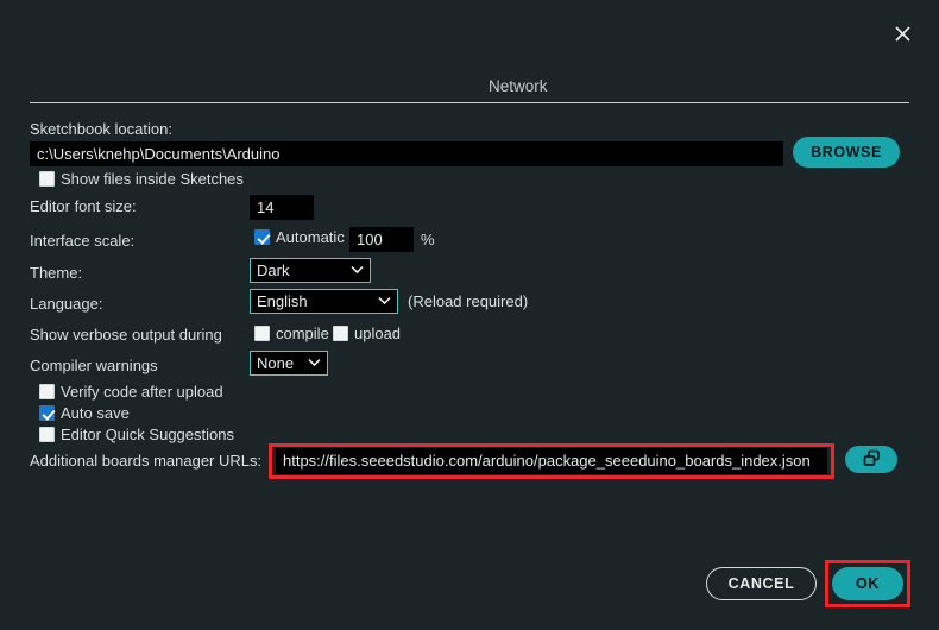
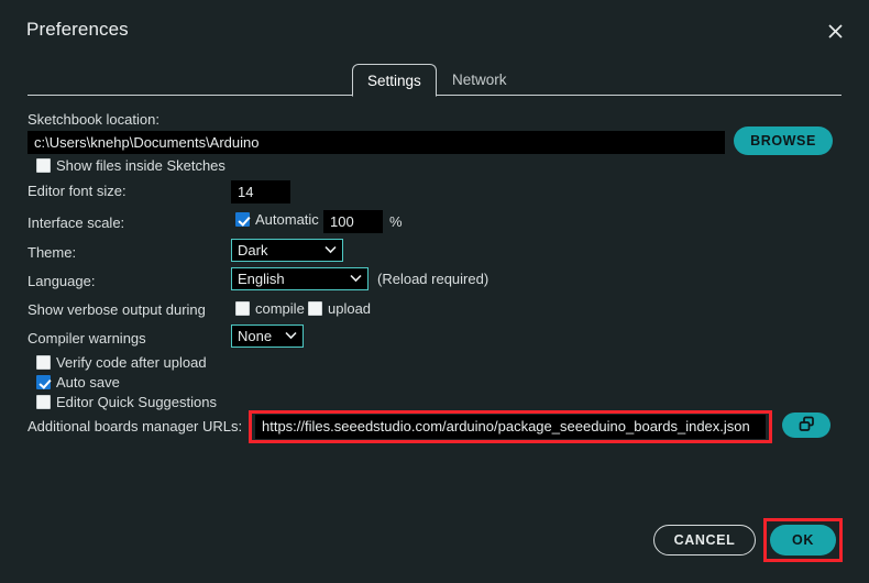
+ Preferences
+ Settings
  Network
  Sketchbook location:
  c:\Users\knehp\Documents\Arduino
  BROWSE
  Show files inside Sketches
  Editor font size:
  14
  Interface scale:
  Automatic
  100
  %
  Theme:
  Dark
  Language:
  English
  (Reload required)
  Show verbose output during
  compile
  upload
  Compiler warnings
  None
  Verify code after upload
  Auto save
  Editor Quick Suggestions
  Additional boards manager URLs:
  https://files.seeedstudio.com/arduino/package_seeeduino_boards_index.json
  CANCEL
  OK
